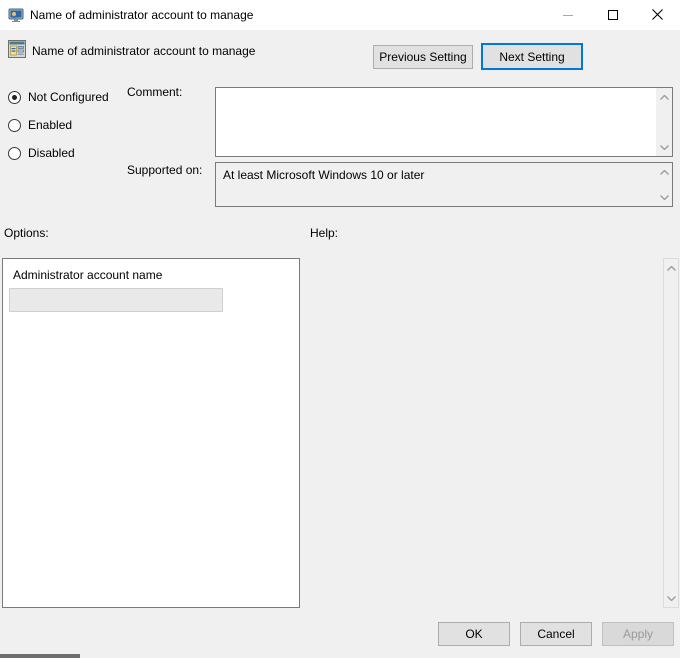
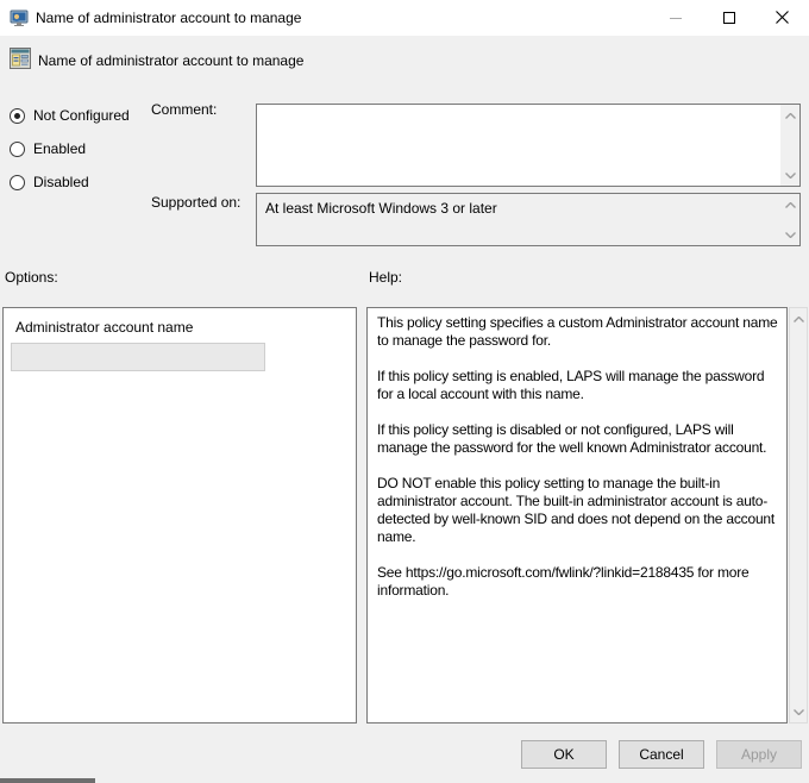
  Name of administrator account to manage
  Name of administrator account to manage
- Previous Setting
- Next Setting
  Not Configured
  Enabled
  Disabled
  Comment:
  Supported on:
- At least Microsoft Windows 10 or later
+ At least Microsoft Windows 3 or later
  Options:
  Help:
  Administrator account name
+ This policy setting specifies a custom Administrator account name to manage the password for.
+ If this policy setting is enabled, LAPS will manage the password for a local account with this name.
+ If this policy setting is disabled or not configured, LAPS will manage the password for the well known Administrator account.
+ DO NOT enable this policy setting to manage the built-in administrator account. The built-in administrator account is auto-detected by well-known SID and does not depend on the account name.
+ See https://go.microsoft.com/fwlink/?linkid=2188435 for more information.
  OK
  Cancel
  Apply
